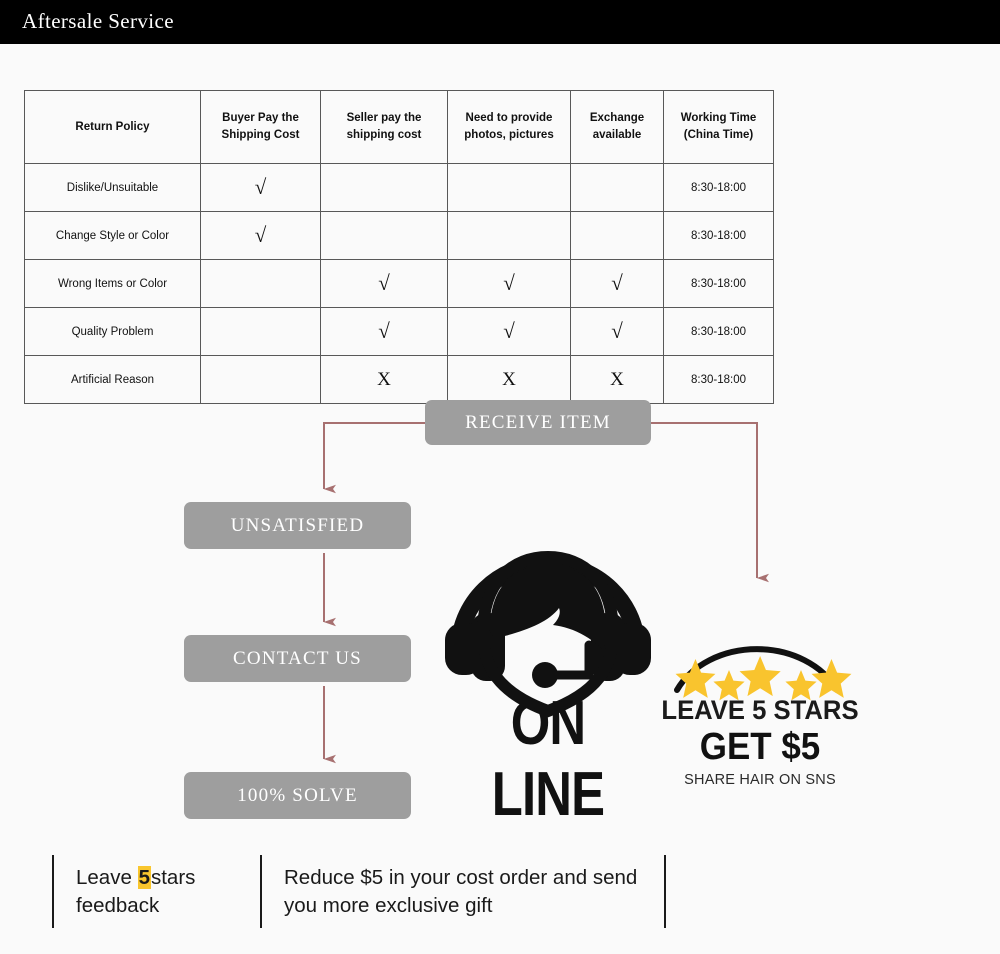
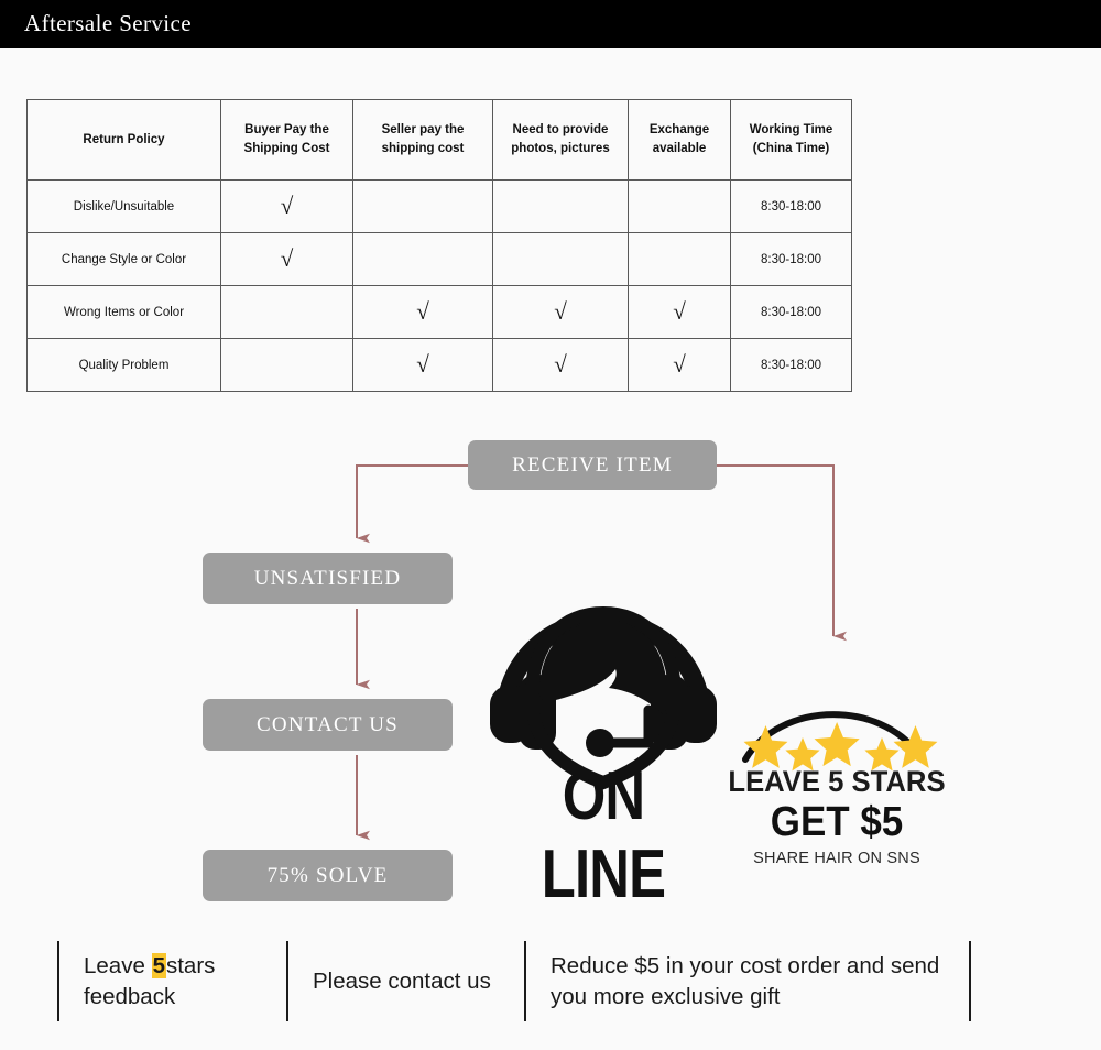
  Aftersale Service
  Return Policy	Buyer Pay the Shipping Cost	Seller pay the shipping cost	Need to provide photos, pictures	Exchange available	Working Time (China Time)
  Dislike/Unsuitable	√				8:30-18:00
  Change Style or Color	√				8:30-18:00
  Wrong Items or Color		√	√	√	8:30-18:00
  Quality Problem		√	√	√	8:30-18:00
- Artificial Reason		X	X	X	8:30-18:00
  RECEIVE ITEM
  UNSATISFIED
  CONTACT US
- 100% SOLVE
+ 75% SOLVE
  ON LINE
  LEAVE 5 STARS
  GET $5
  SHARE HAIR ON SNS
  Leave 5stars feedback
+ Please contact us
  Reduce $5 in your cost order and send you more exclusive gift
